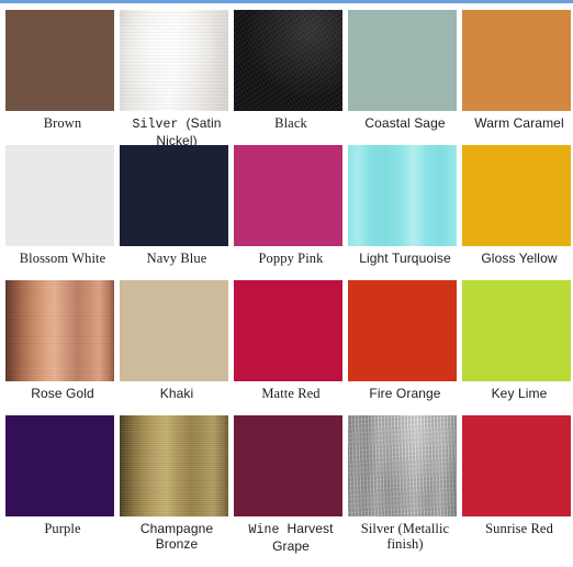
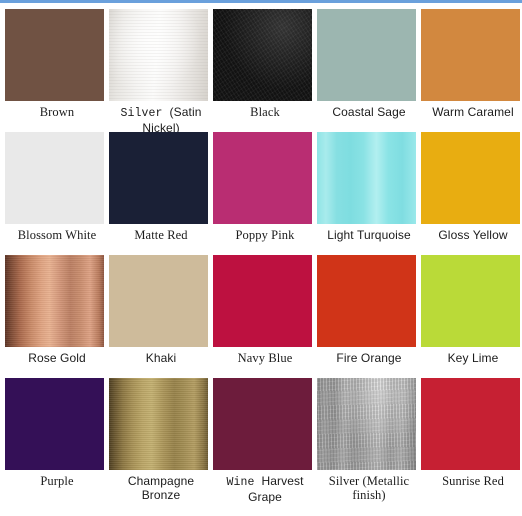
  Brown
  Silver (Satin Nickel)
  Black
  Coastal Sage
  Warm Caramel
  Blossom White
- Navy Blue
+ Matte Red
  Poppy Pink
  Light Turquoise
  Gloss Yellow
  Rose Gold
  Khaki
- Matte Red
+ Navy Blue
  Fire Orange
  Key Lime
  Purple
  Champagne Bronze
  Wine Harvest Grape
  Silver (Metallic finish)
  Sunrise Red
